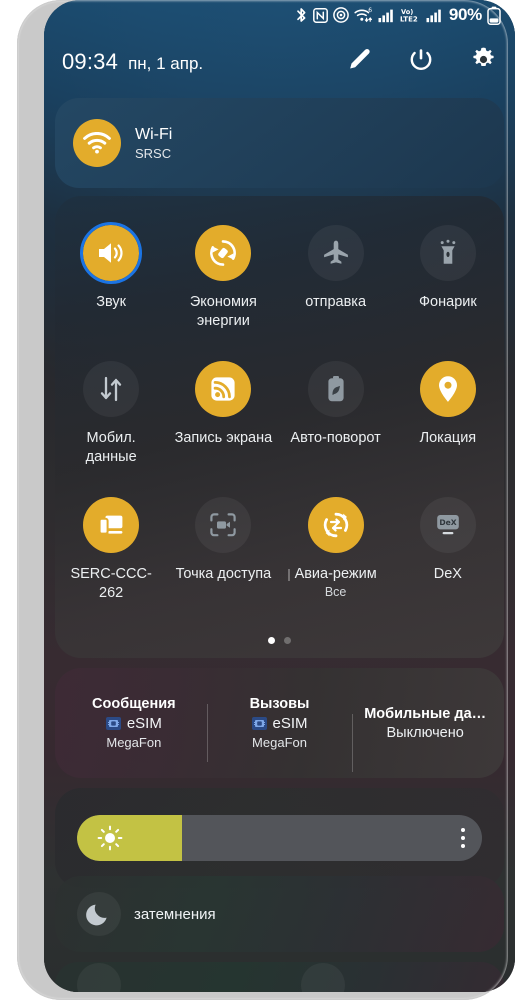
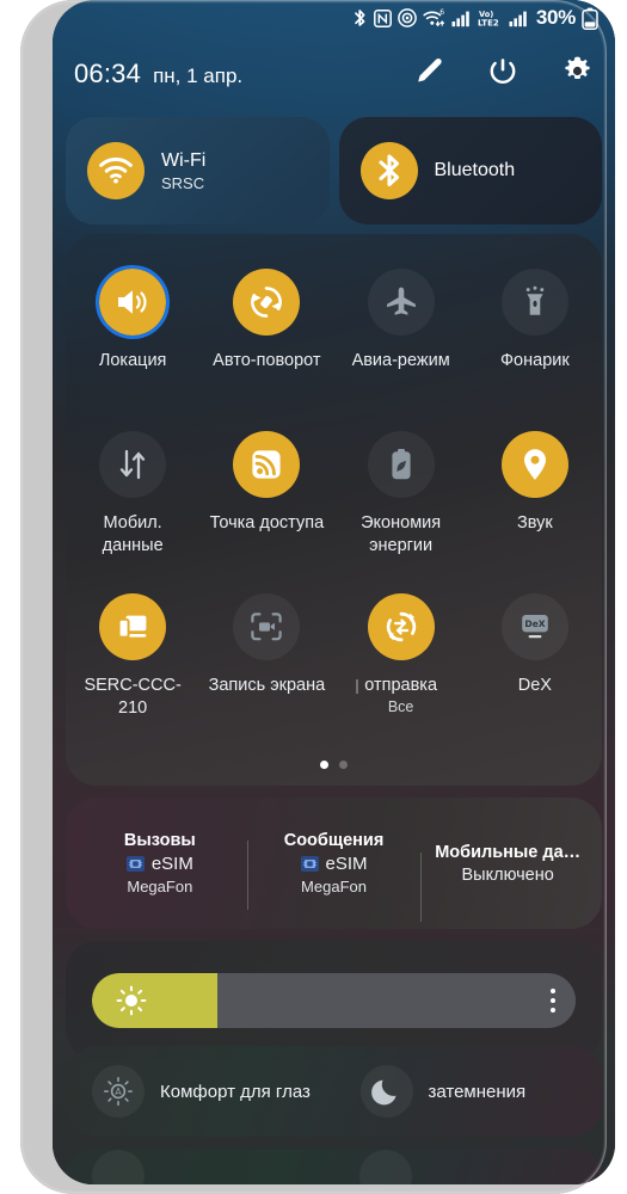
  Vo)
- 90%
+ 30%
- 09:34
+ 06:34
  пн, 1 апр.
  Wi-Fi
  SRSC
+ Bluetooth
- Звук
+ Локация
- Экономия энергии
+ Авто-поворот
- отправка
+ Авиа-режим
  Фонарик
  Мобил. данные
- Запись экрана
+ Точка доступа
- Авто-поворот
+ Экономия энергии
- Локация
+ Звук
- SERC-CCC-262
+ SERC-CCC-210
- Точка доступа
+ Запись экрана
- Авиа-режим
+ отправка
  Все
  DeX
  DeX
- Сообщения
+ Вызовы
  eSIM
  MegaFon
- Вызовы
+ Сообщения
  eSIM
  MegaFon
  Мобильные да…
  Выключено
+ A
+ Комфорт для глаз
  затемнения
